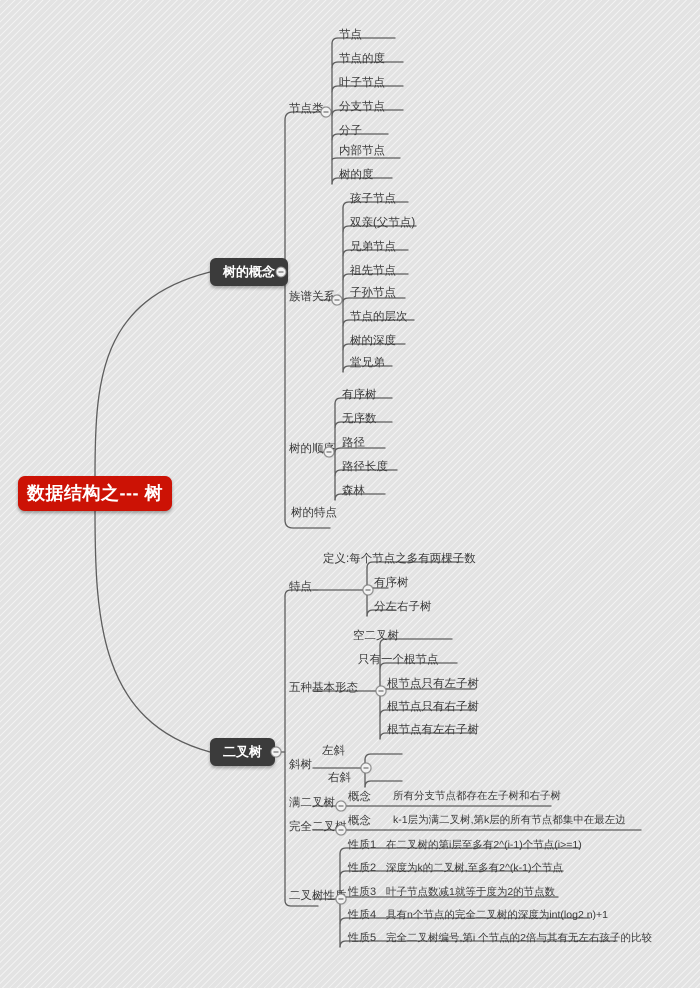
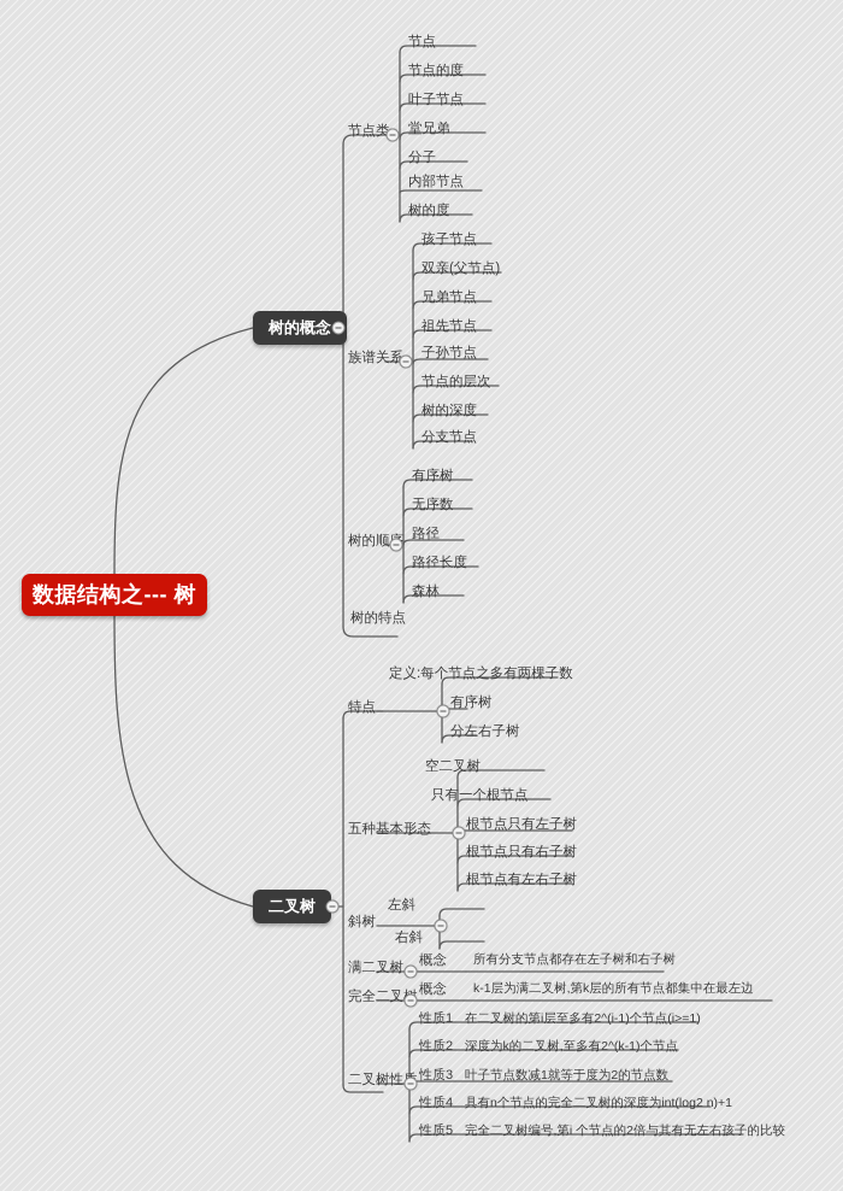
  数据结构之--- 树
  树的概念
  节点类
  族谱关系
  树的顺
  树的特点
  节点
  节点的度
  叶子节点
- 分支节点
+ 堂兄弟
  分子
  内部节点
  树的度
  孩子节点
  双亲(父节点)
  兄弟节点
  祖先节点
  子孙节点
  节点的层次
  树的深度
- 堂兄弟
+ 分支节点
  有序树
  无序数
  路径
  路径长度
  森林
  二叉树
  特点
  五种基本形态
  斜树
  满二叉树
  完全二叉
  二叉树性
  定义:每个节点之多有两棵子数
  有序树
  分左右子树
  空二叉树
  只有一个根节点
  根节点只有左子树
  根节点只有右子树
  根节点有左右子树
  左斜
  右斜
  概念
  所有分支节点都存在左子树和右子树
  概念
  k-1层为满二叉树,第k层的所有节点都集中在最左边
  性质1
  在二叉树的第i层至多有2^(i-1)个节点(i>=1)
  性质2
  深度为k的二叉树,至多有2^(k-1)个节点
  性质3
  叶子节点数减1就等于度为2的节点数
  性质4
  具有n个节点的完全二叉树的深度为int(log2 n)+1
  性质5
  完全二叉树编号,第i 个节点的2倍与其有无左右孩子的比较
